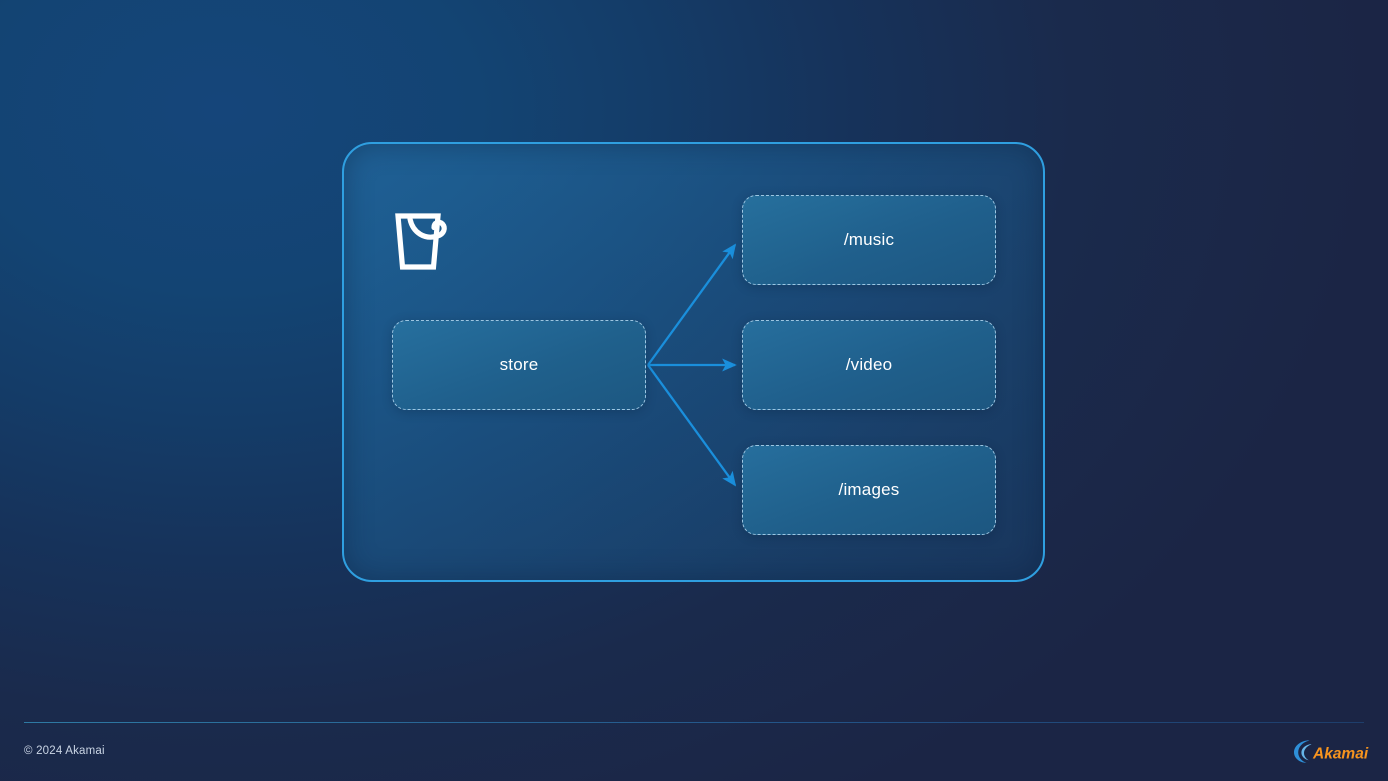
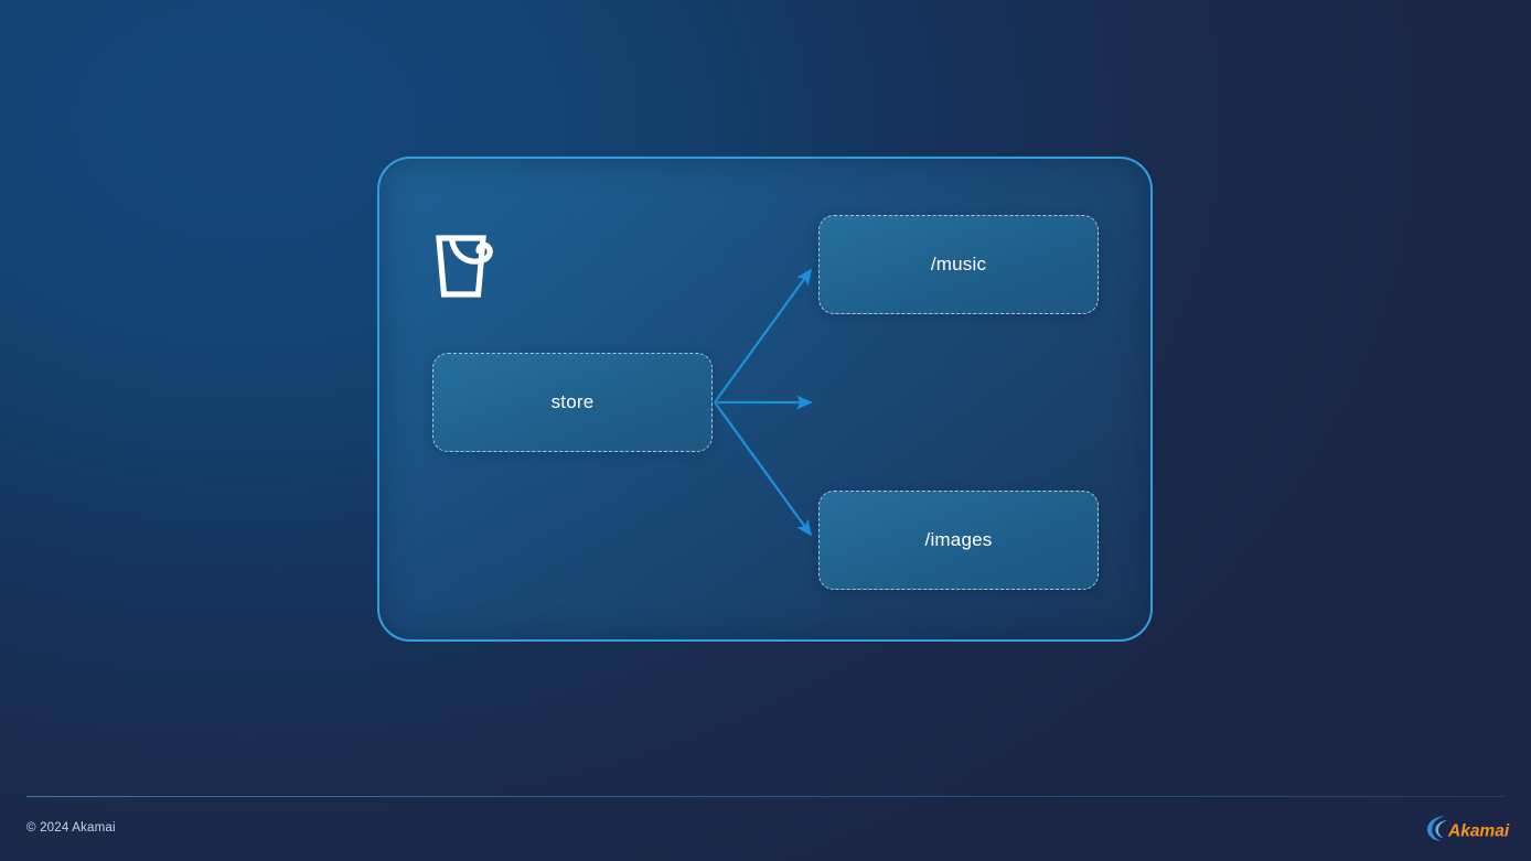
  store
  /music
- /video
  /images
  © 2024 Akamai
  Akamai
